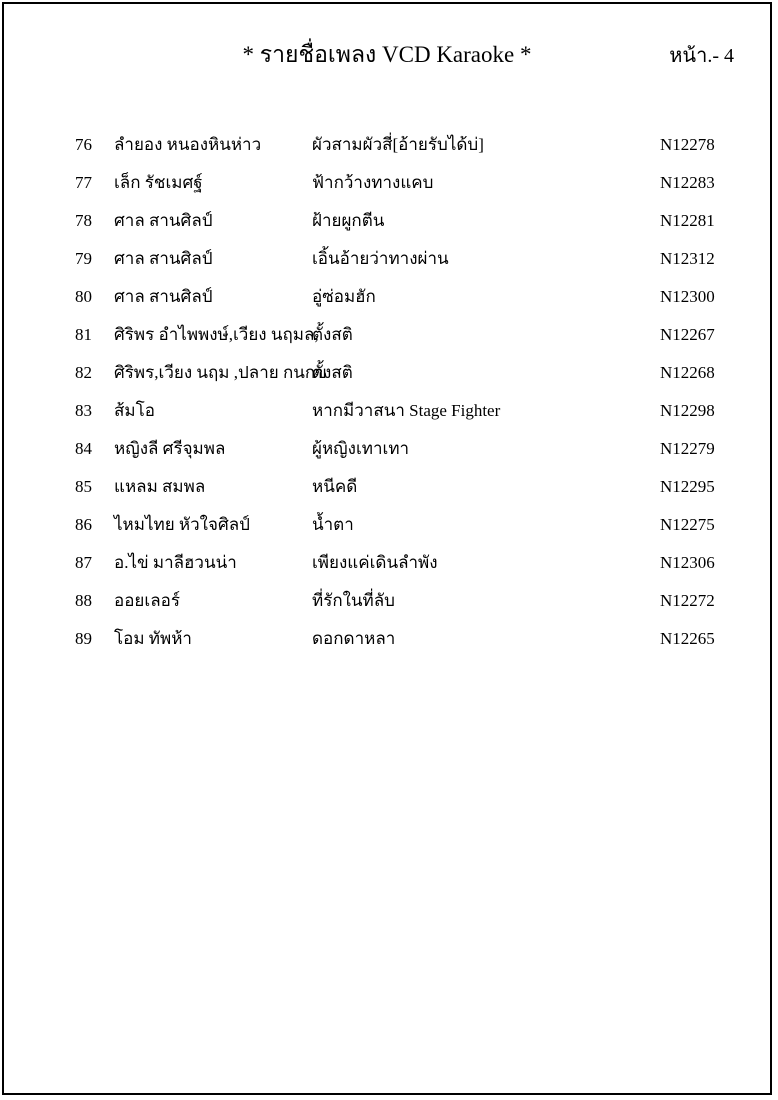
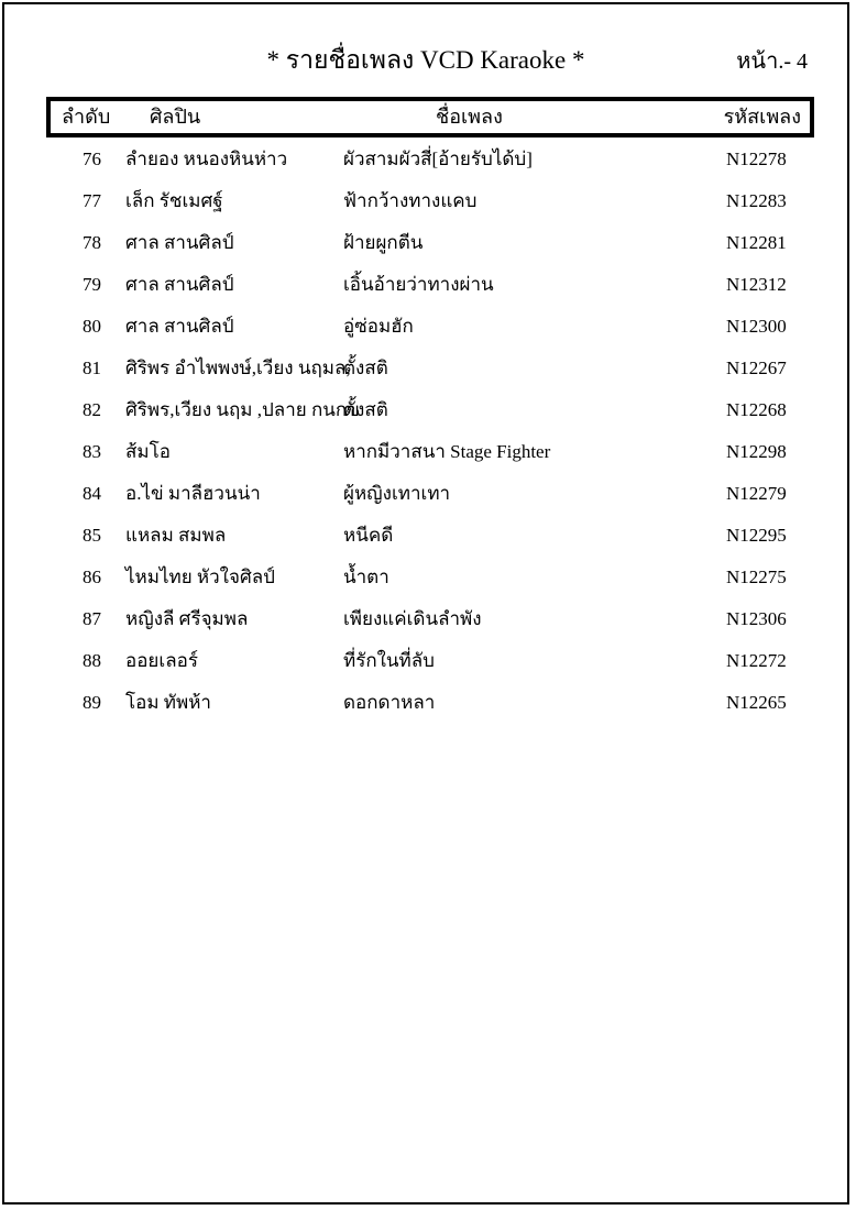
  * รายชื่อเพลง VCD Karaoke *
  หน้า.- 4
+ ลำดับ
+ ศิลปิน
+ ชื่อเพลง
+ รหัสเพลง
  76
  ลำยอง หนองหินห่าว
  ผัวสามผัวสี่[อ้ายรับได้บ่]
  N12278
  77
  เล็ก รัชเมศฐ์
  ฟ้ากว้างทางแคบ
  N12283
  78
  ศาล สานศิลป์
  ฝ้ายผูกตีน
  N12281
  79
  ศาล สานศิลป์
  เอิ้นอ้ายว่าทางผ่าน
  N12312
  80
  ศาล สานศิลป์
  อู่ซ่อมฮัก
  N12300
  81
  ศิริพร อำไพพงษ์,เวียง นฤมล
  ตั้งสติ
  N12267
  82
  ศิริพร,เวียง นฤม ,ปลาย กนก
  ตั้งสติ
  N12268
  83
  ส้มโอ
  หากมีวาสนา Stage Fighter
  N12298
  84
- หญิงลี ศรีจุมพล
+ อ.ไข่ มาลีฮวนน่า
  ผู้หญิงเทาเทา
  N12279
  85
  แหลม สมพล
  หนีคดี
  N12295
  86
  ไหมไทย หัวใจศิลป์
  น้ำตา
  N12275
  87
- อ.ไข่ มาลีฮวนน่า
+ หญิงลี ศรีจุมพล
  เพียงแค่เดินลำพัง
  N12306
  88
  ออยเลอร์
  ที่รักในที่ลับ
  N12272
  89
  โอม ทัพห้า
  ดอกดาหลา
  N12265
